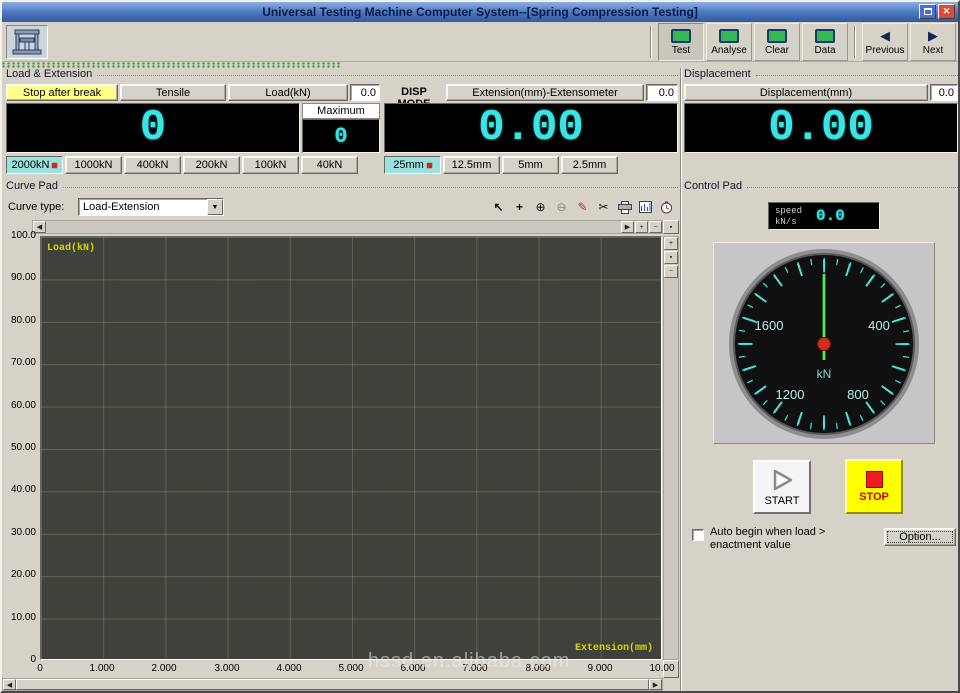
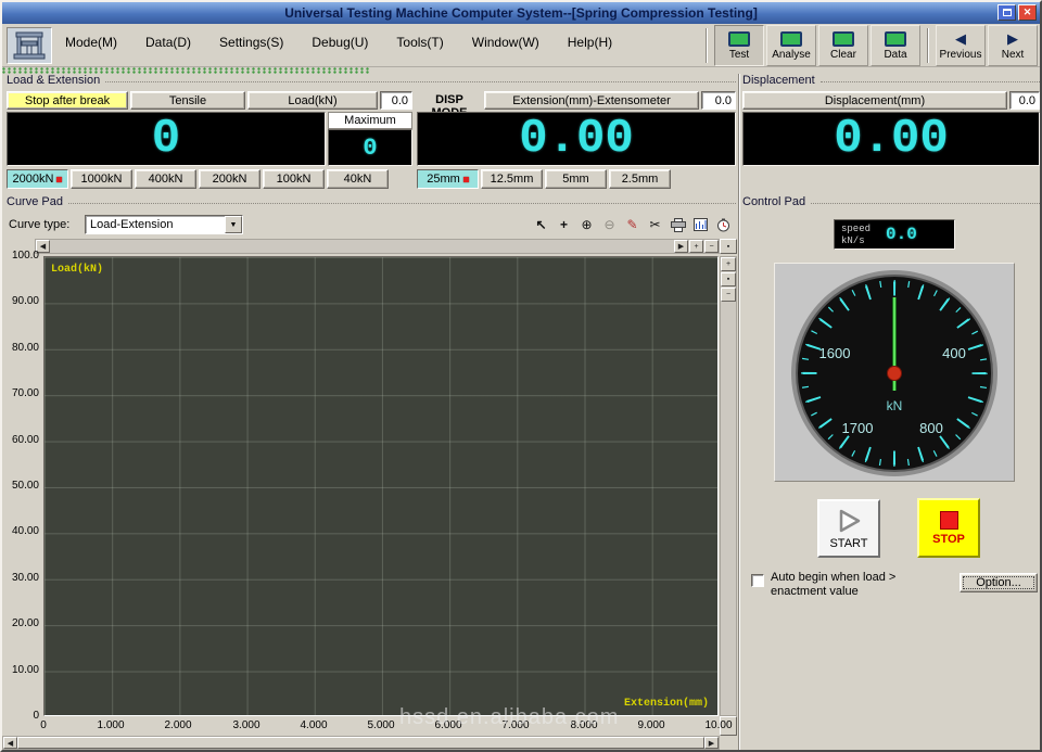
  Universal Testing Machine Computer System--[Spring Compression Testing]
  ✕
+ Mode(M)
+ Data(D)
+ Settings(S)
+ Debug(U)
+ Tools(T)
+ Window(W)
+ Help(H)
  Test
  Analyse
  Clear
  Data
  ◀
  Previous
  ▶
  Next
  Load & Extension
  Stop after break
  Tensile
  Load(kN)
  0.0
  Extension(mm)-Extensometer
  0.0
  0
  Maximum
  0
  0.00
  2000kN
  1000kN
  400kN
  200kN
  100kN
  40kN
  25mm
  12.5mm
  5mm
  2.5mm
  Displacement
  Displacement(mm)
  0.0
  0.00
  Curve Pad
  Curve type:
  Load-Extension
  ↖
  +
  ⊕
  ⊖
  ✎
  ✂
  100.0
  90.00
  80.00
  70.00
  60.00
  50.00
  40.00
  30.00
  20.00
  10.00
  0
  Load(kN)
  Extension(mm)
  0
  1.000
  2.000
  3.000
  4.000
  5.000
  6.000
  7.000
  8.000
  9.000
  10.00
  hssd.en.alibaba.com
  Control Pad
  speed
  kN/s
  0.0
  400
  800
- 1200
+ 1700
  1600
  kN
  START
  STOP
  Auto begin when load >
  enactment value
  Option...
